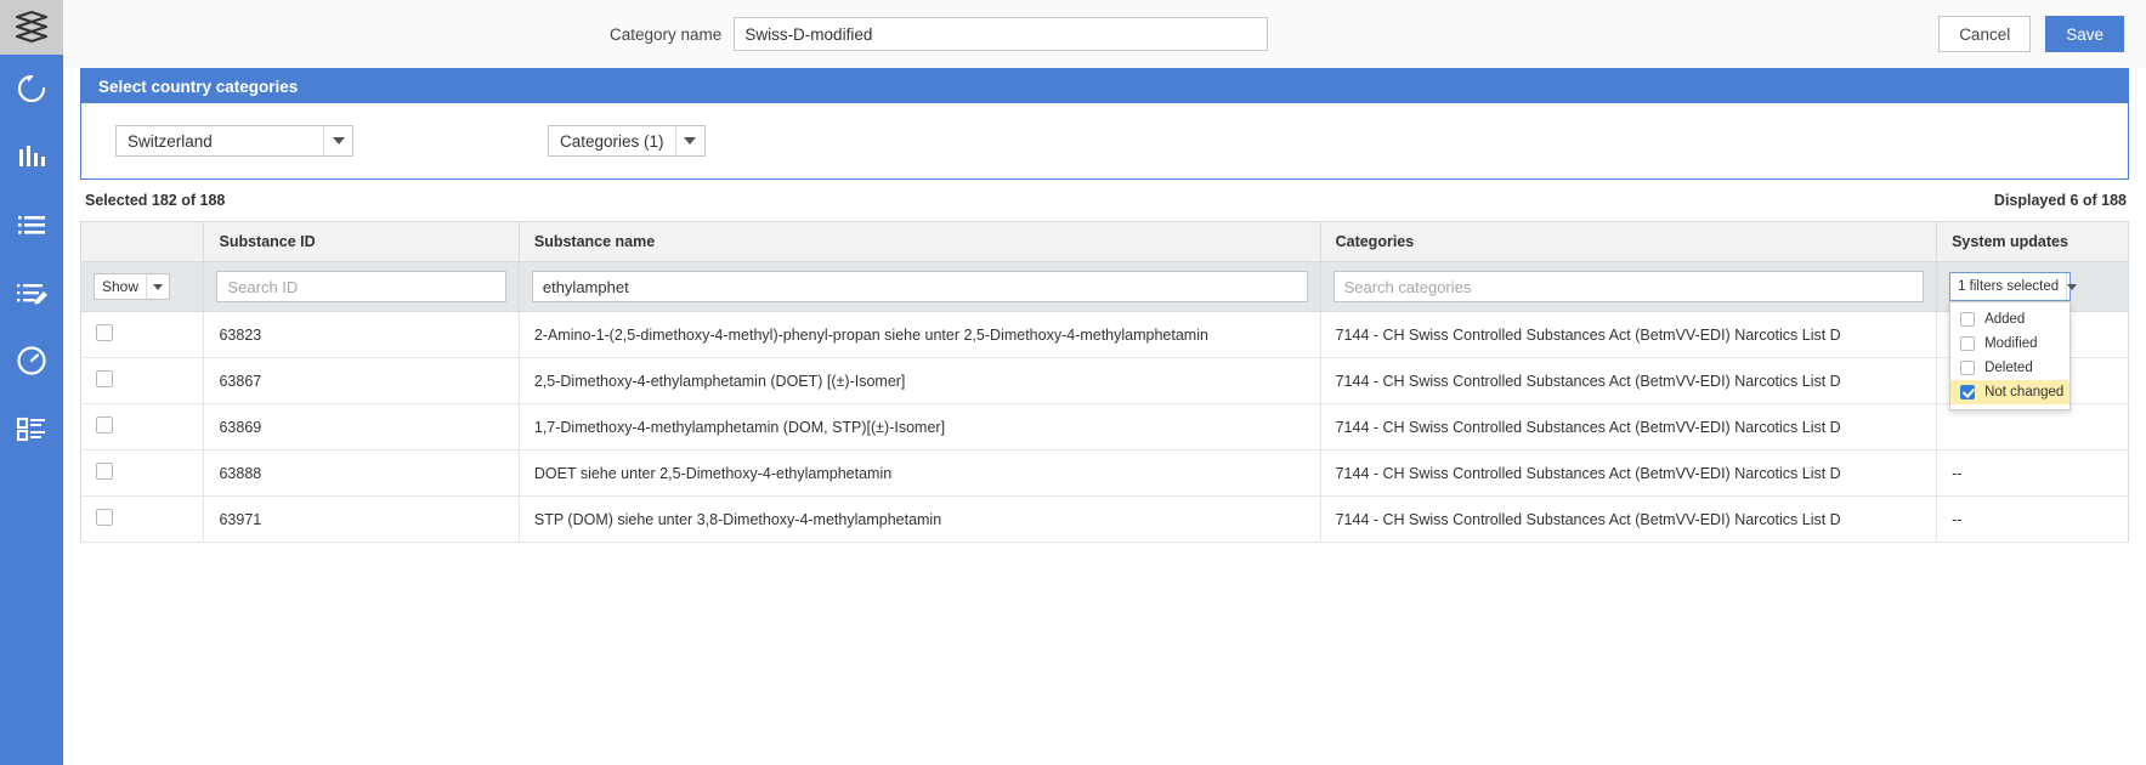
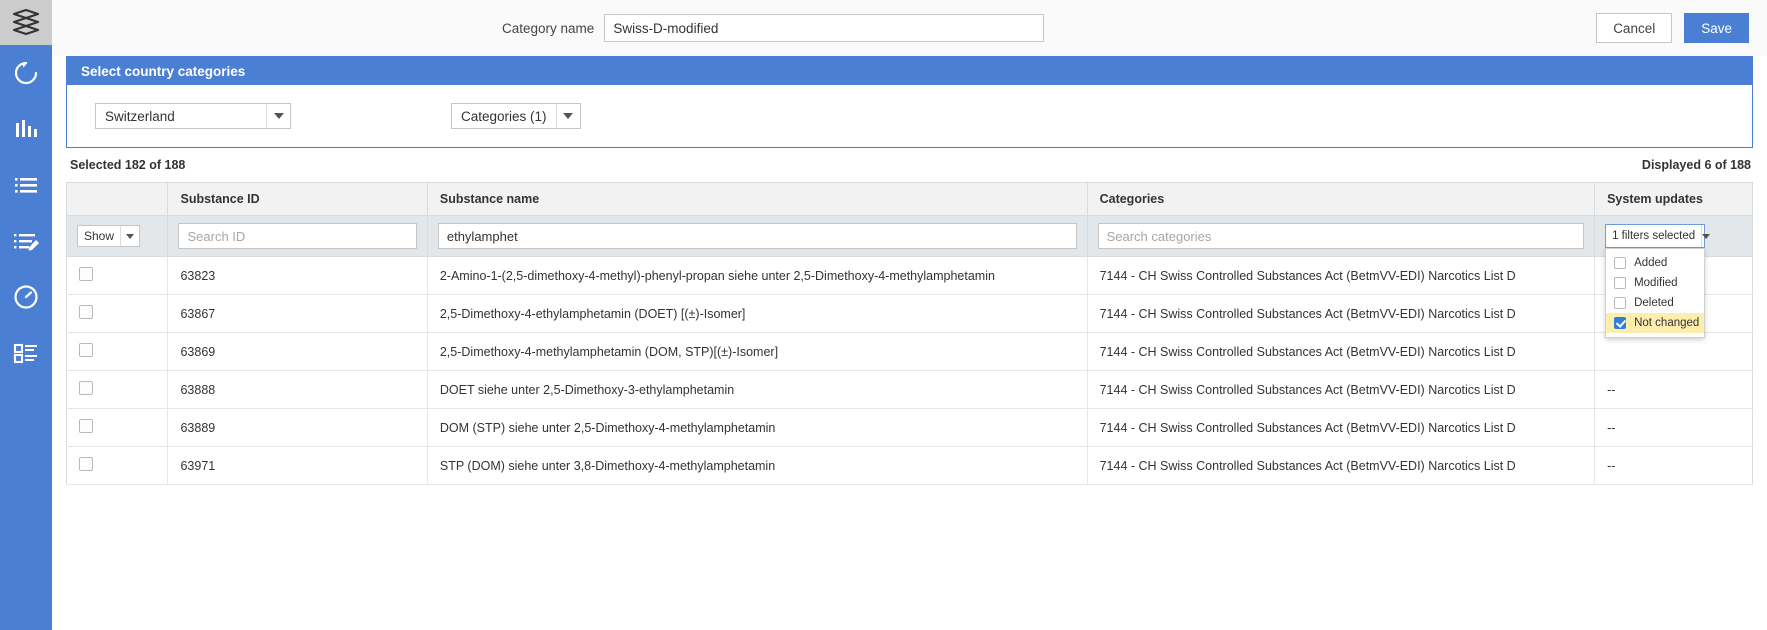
  Category name
  Swiss-D-modified
  Cancel
  Save
  Select country categories
  Switzerland
  Categories (1)
  Selected 182 of 188
  Displayed 6 of 188
  	Substance ID	Substance name	Categories	System updates
  Show	Search ID	ethylamphet	Search categories	1 filters selected AddedModifiedDeletedNot changed
  	63823	2-Amino-1-(2,5-dimethoxy-4-methyl)-phenyl-propan siehe unter 2,5-Dimethoxy-4-methylamphetamin	7144 - CH Swiss Controlled Substances Act (BetmVV-EDI) Narcotics List D
  	63867	2,5-Dimethoxy-4-ethylamphetamin (DOET) [(±)-Isomer]	7144 - CH Swiss Controlled Substances Act (BetmVV-EDI) Narcotics List D
- 	63869	1,7-Dimethoxy-4-methylamphetamin (DOM, STP)[(±)-Isomer]	7144 - CH Swiss Controlled Substances Act (BetmVV-EDI) Narcotics List D
+ 	63869	2,5-Dimethoxy-4-methylamphetamin (DOM, STP)[(±)-Isomer]	7144 - CH Swiss Controlled Substances Act (BetmVV-EDI) Narcotics List D
- 	63888	DOET siehe unter 2,5-Dimethoxy-4-ethylamphetamin	7144 - CH Swiss Controlled Substances Act (BetmVV-EDI) Narcotics List D	--
+ 	63888	DOET siehe unter 2,5-Dimethoxy-3-ethylamphetamin	7144 - CH Swiss Controlled Substances Act (BetmVV-EDI) Narcotics List D	--
+ 	63889	DOM (STP) siehe unter 2,5-Dimethoxy-4-methylamphetamin	7144 - CH Swiss Controlled Substances Act (BetmVV-EDI) Narcotics List D	--
  	63971	STP (DOM) siehe unter 3,8-Dimethoxy-4-methylamphetamin	7144 - CH Swiss Controlled Substances Act (BetmVV-EDI) Narcotics List D	--
